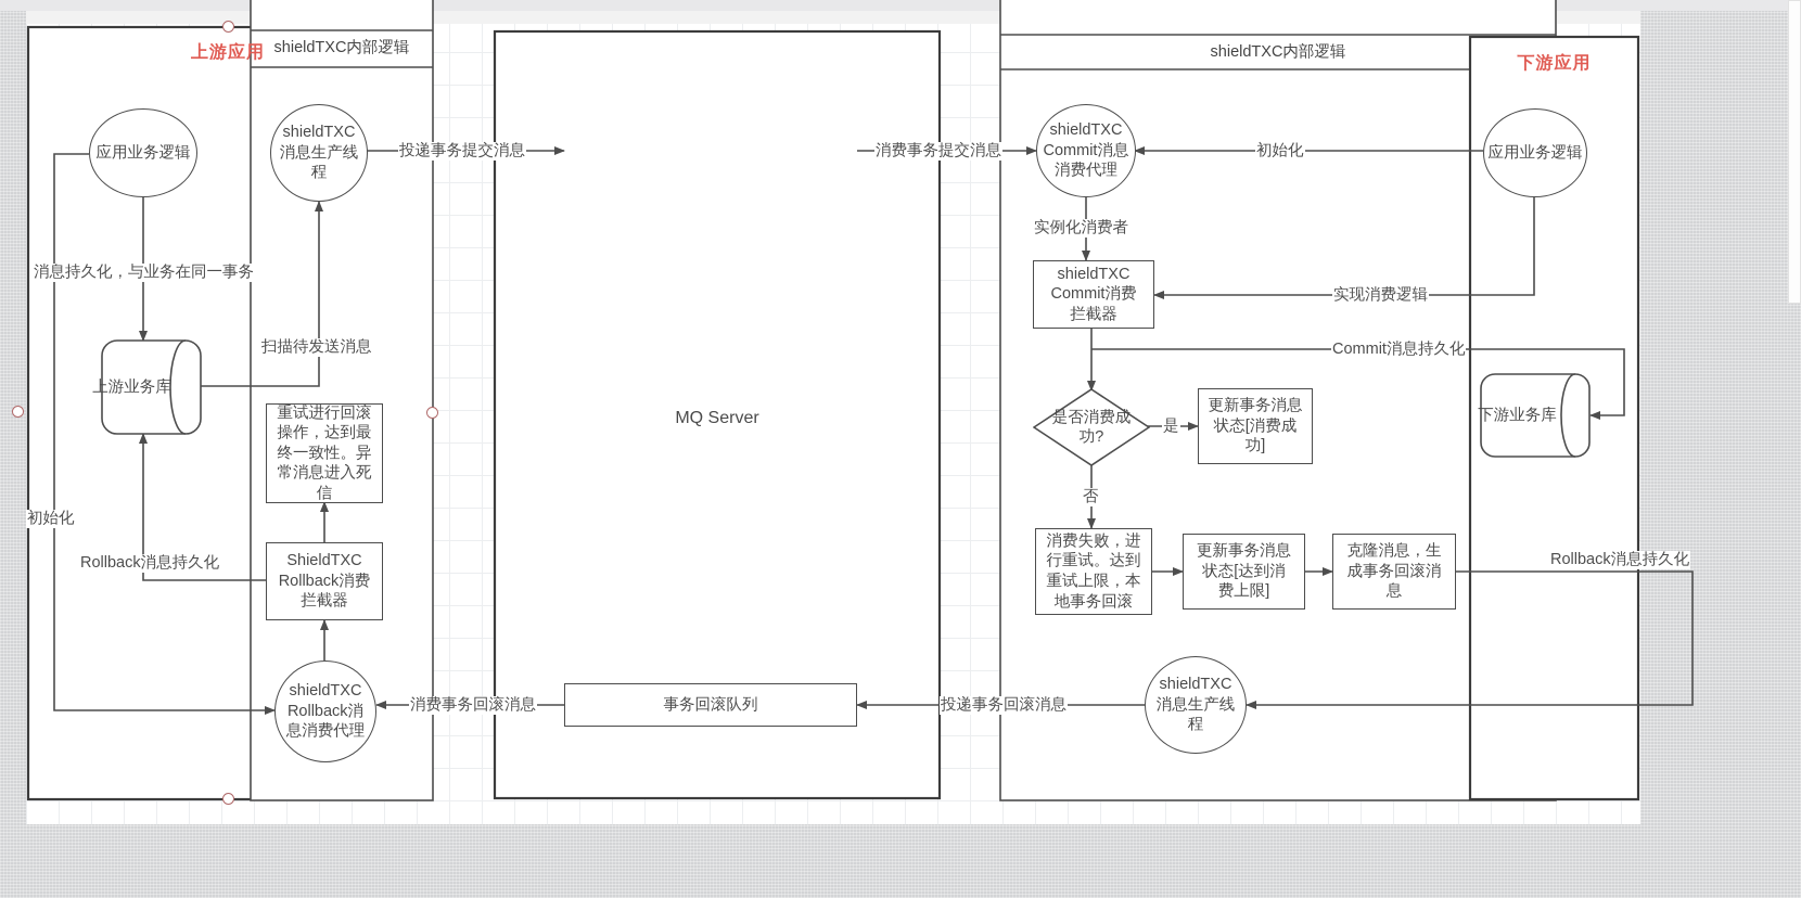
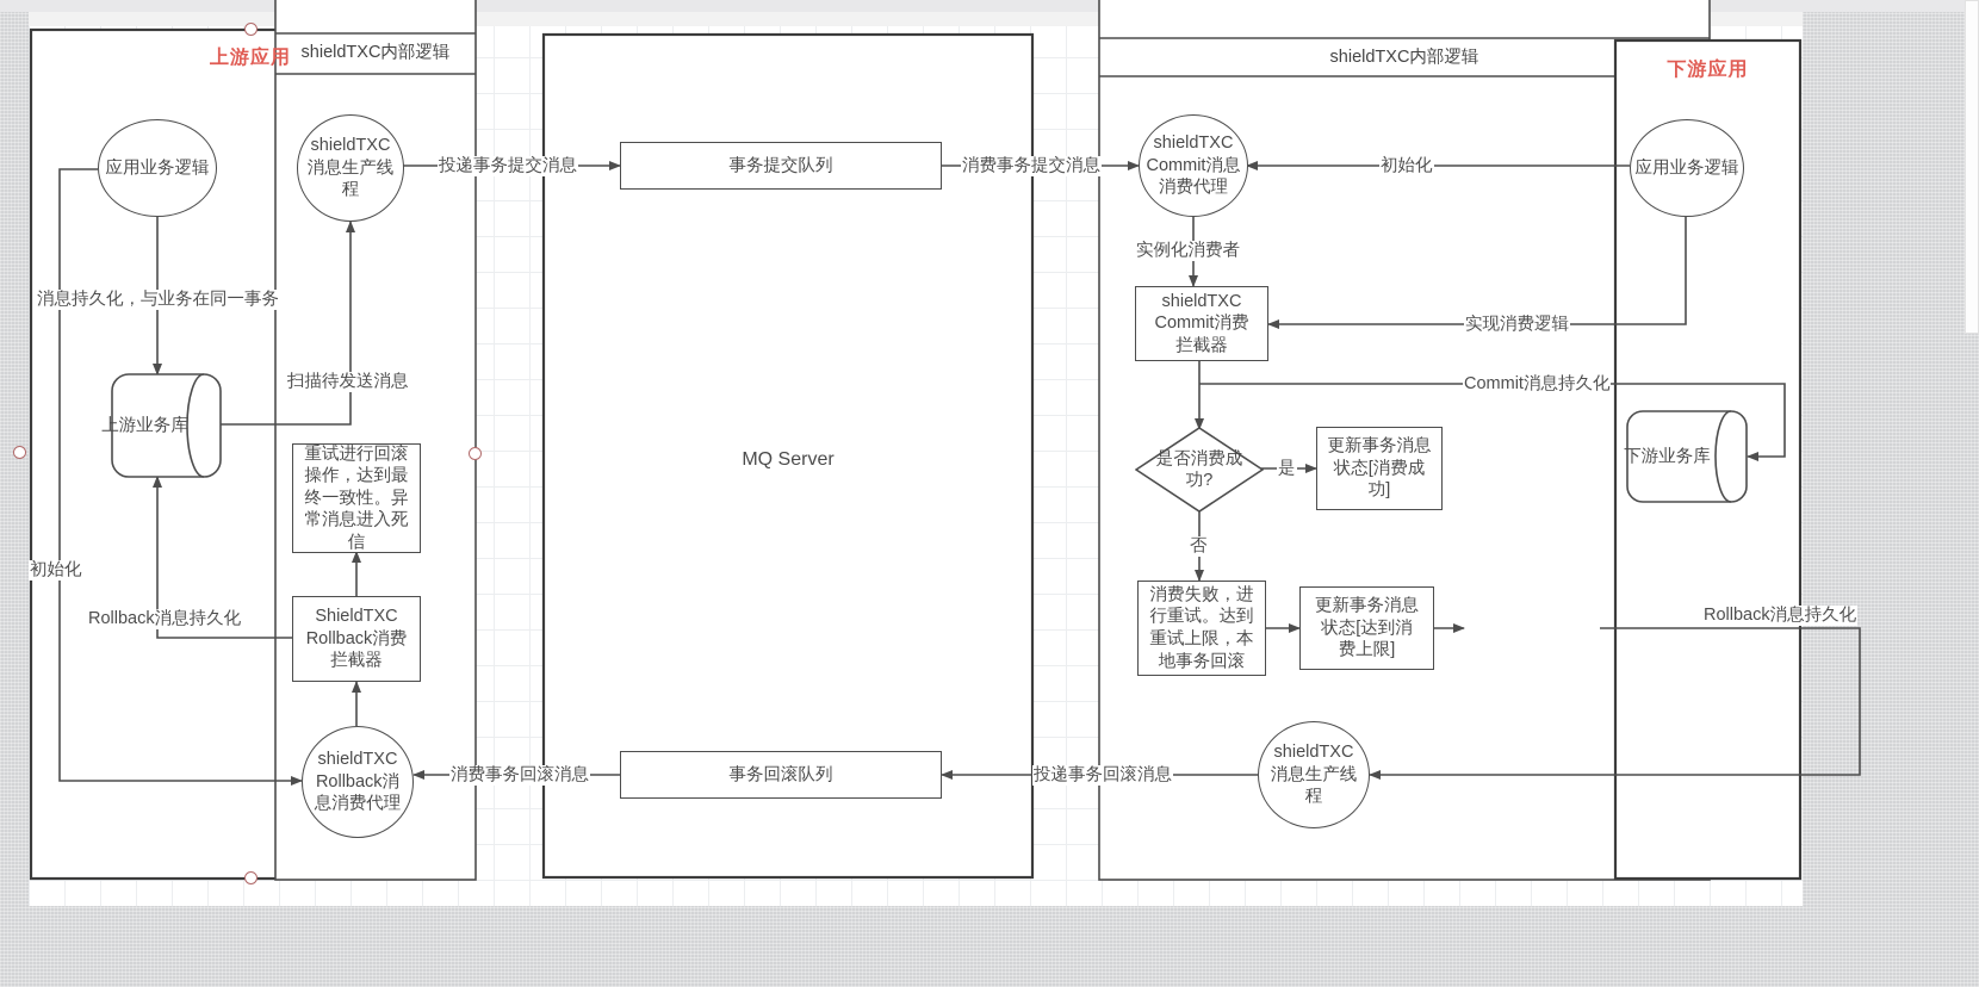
  上游应用
  下游应用
  shieldTXC内部逻辑
  shieldTXC内部逻辑
  MQ Server
  应用业务逻辑
  上游业务库
  shieldTXC
  消息生产线
  程
  重试进行回滚
  操作，达到最
  终一致性。异
  常消息进入死
  信
  ShieldTXC
  Rollback消费
  拦截器
  shieldTXC
  Rollback消
  息消费代理
+ 事务提交队列
  事务回滚队列
  shieldTXC
  Commit消息
  消费代理
  shieldTXC
  Commit消费
  拦截器
  是否消费成
  功?
  更新事务消息
  状态[消费成
  功]
  消费失败，进
  行重试。达到
  重试上限，本
  地事务回滚
  更新事务消息
  状态[达到消
  费上限]
- 克隆消息，生
- 成事务回滚消
- 息
  shieldTXC
  消息生产线
  程
  应用业务逻辑
  下游业务库
  消息持久化，与业务在同一事务
  扫描待发送消息
  初始化
  Rollback消息持久化
  投递事务提交消息
  消费事务提交消息
  消费事务回滚消息
  投递事务回滚消息
  初始化
  实例化消费者
  实现消费逻辑
  Commit消息持久化
  Rollback消息持久化
  是
  否
